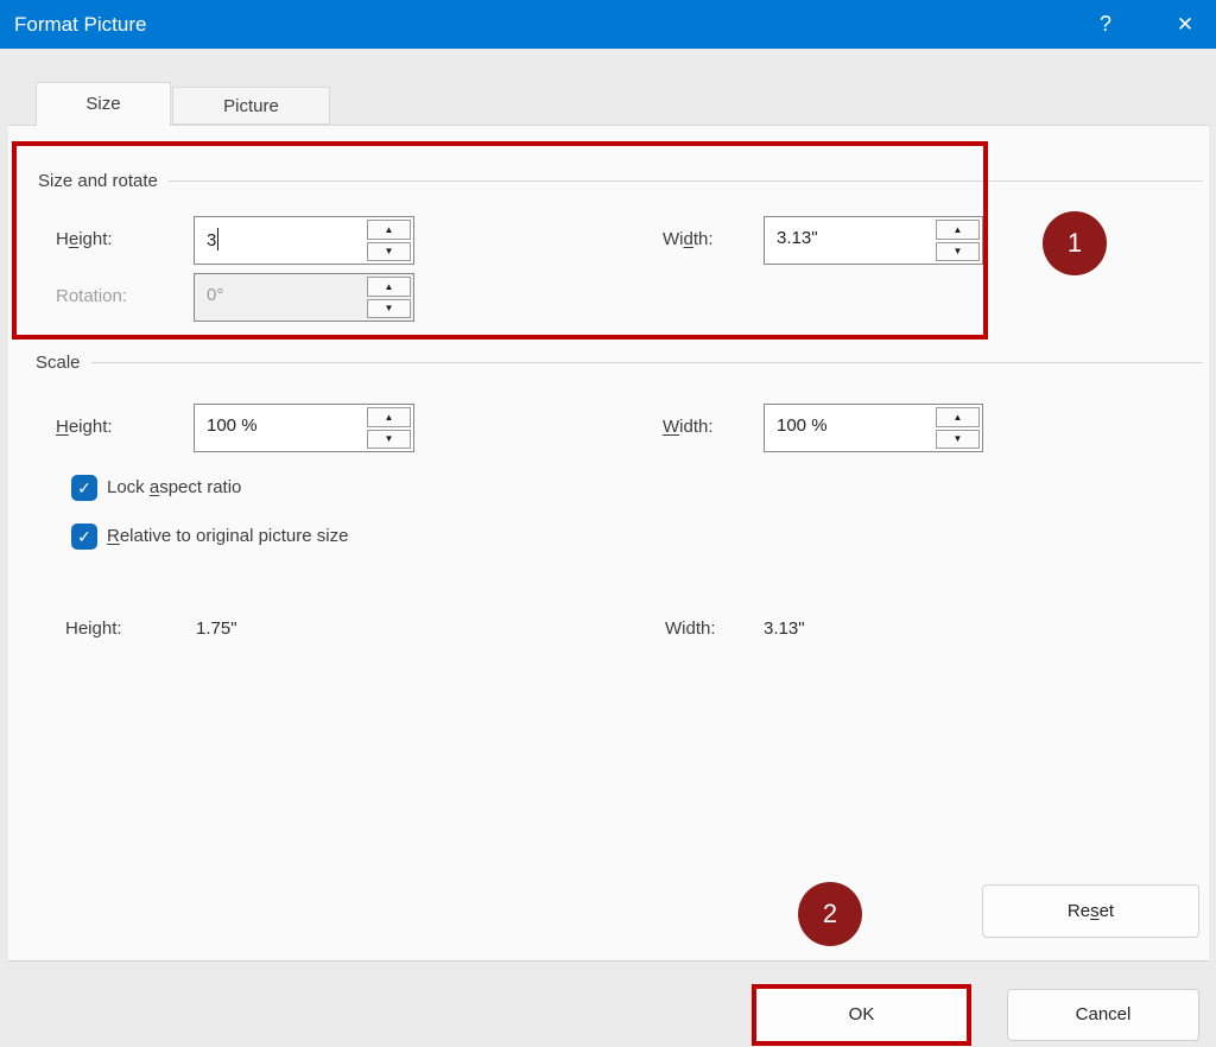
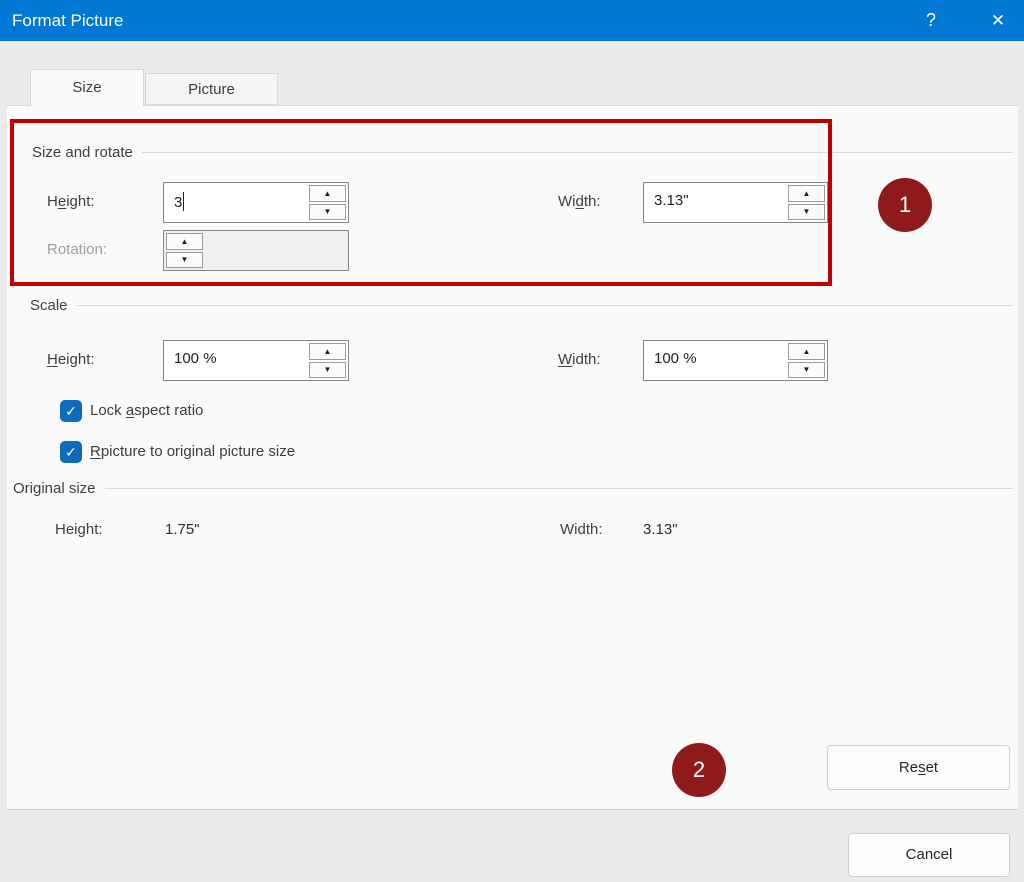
  Format Picture
  ?
  ✕
  Size
  Picture
  Size and rotate
  Height:
  3
  ▲
  ▼
  Width:
  3.13"
  ▲
  ▼
  Rotation:
- 0°
  ▲
  ▼
  Scale
  Height:
  100 %
  ▲
  ▼
  Width:
  100 %
  ▲
  ▼
  ✓
  Lock aspect ratio
  ✓
- Relative to original picture size
+ Rpicture to original picture size
+ Original size
  Height:
  1.75"
  Width:
  3.13"
  Reset
- OK
  Cancel
  1
  2
